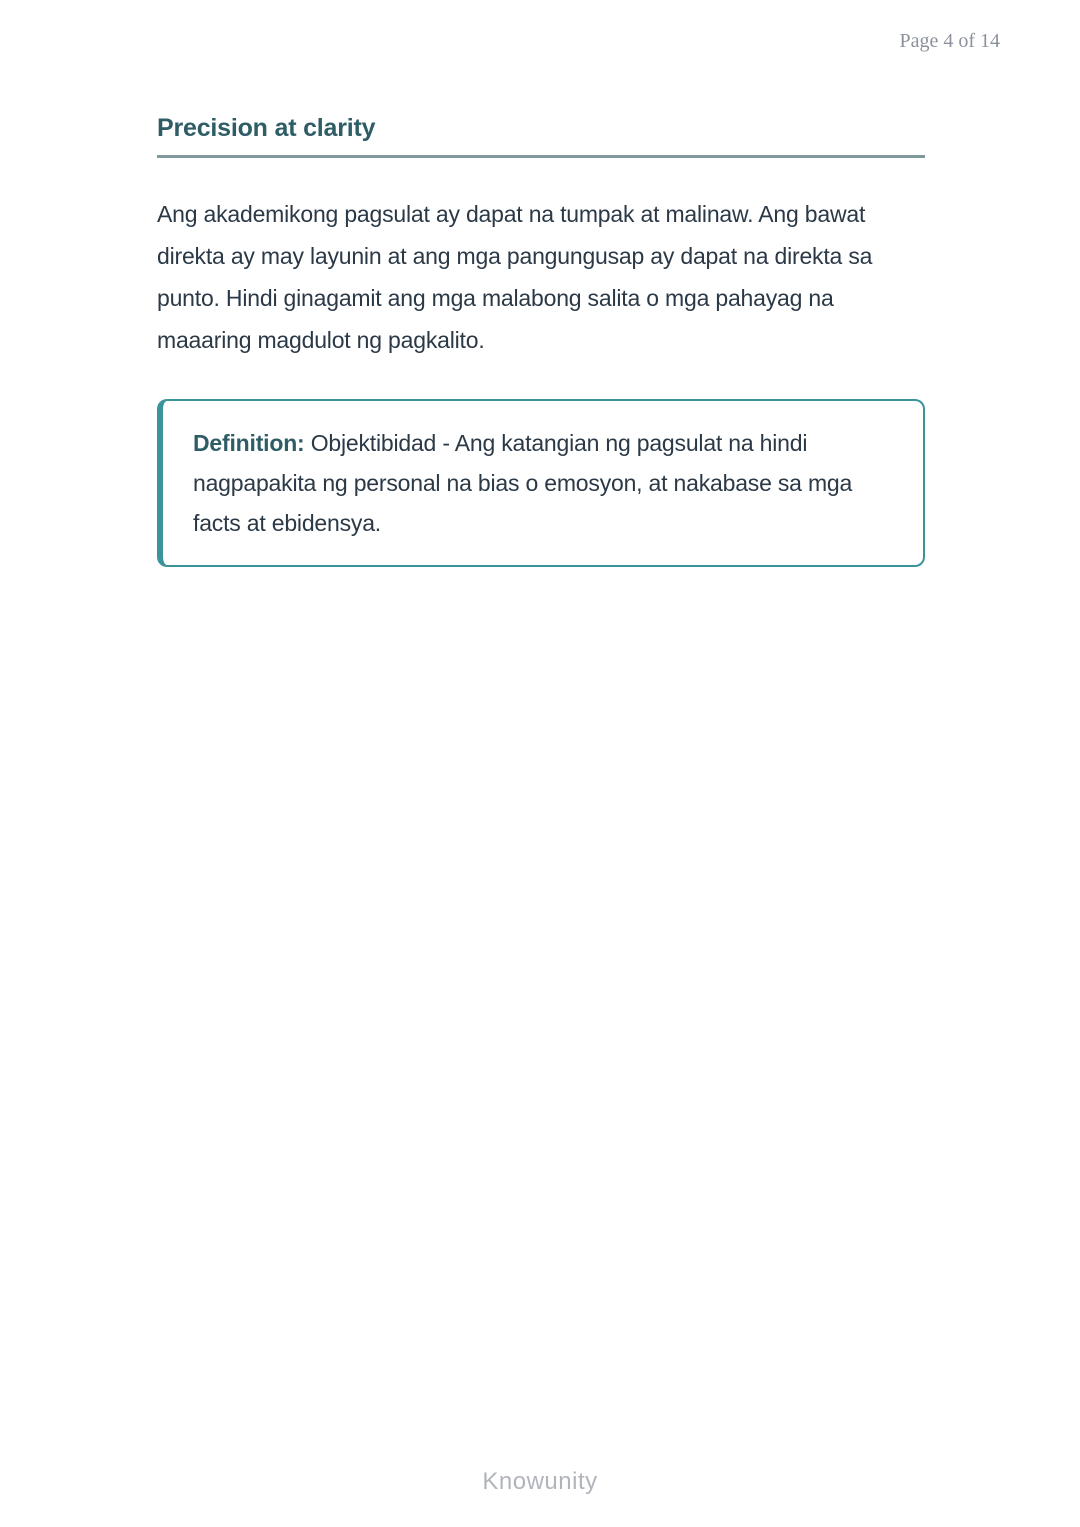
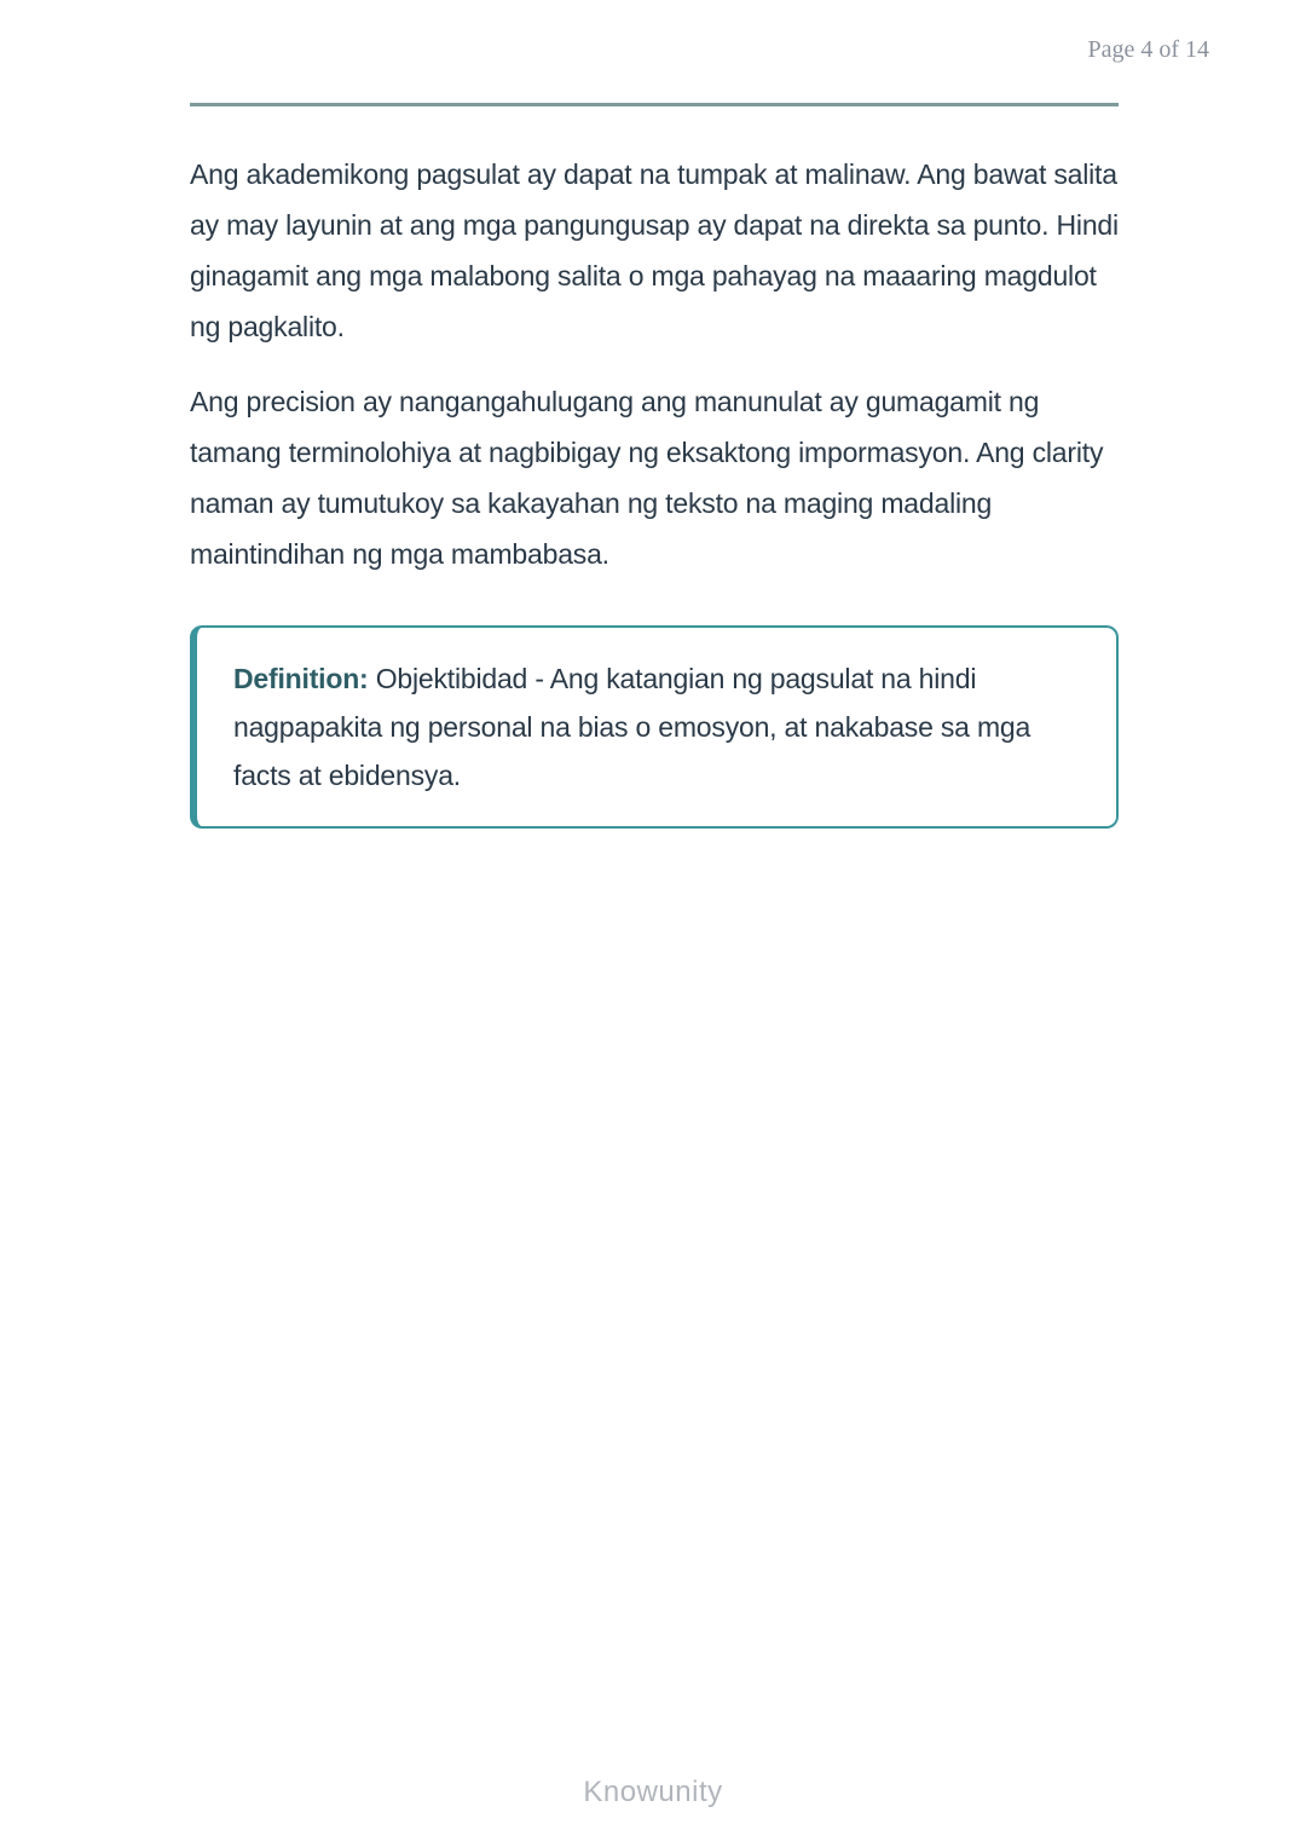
  Page 4 of 14
- Precision at clarity
- Ang akademikong pagsulat ay dapat na tumpak at malinaw. Ang bawat direkta ay may layunin at ang mga pangungusap ay dapat na direkta sa punto. Hindi ginagamit ang mga malabong salita o mga pahayag na maaaring magdulot ng pagkalito.
+ Ang akademikong pagsulat ay dapat na tumpak at malinaw. Ang bawat salita ay may layunin at ang mga pangungusap ay dapat na direkta sa punto. Hindi ginagamit ang mga malabong salita o mga pahayag na maaaring magdulot ng pagkalito.
+ Ang precision ay nangangahulugang ang manunulat ay gumagamit ng tamang terminolohiya at nagbibigay ng eksaktong impormasyon. Ang clarity naman ay tumutukoy sa kakayahan ng teksto na maging madaling maintindihan ng mga mambabasa.
  Definition: Objektibidad - Ang katangian ng pagsulat na hindi nagpapakita ng personal na bias o emosyon, at nakabase sa mga facts at ebidensya.
  Knowunity
